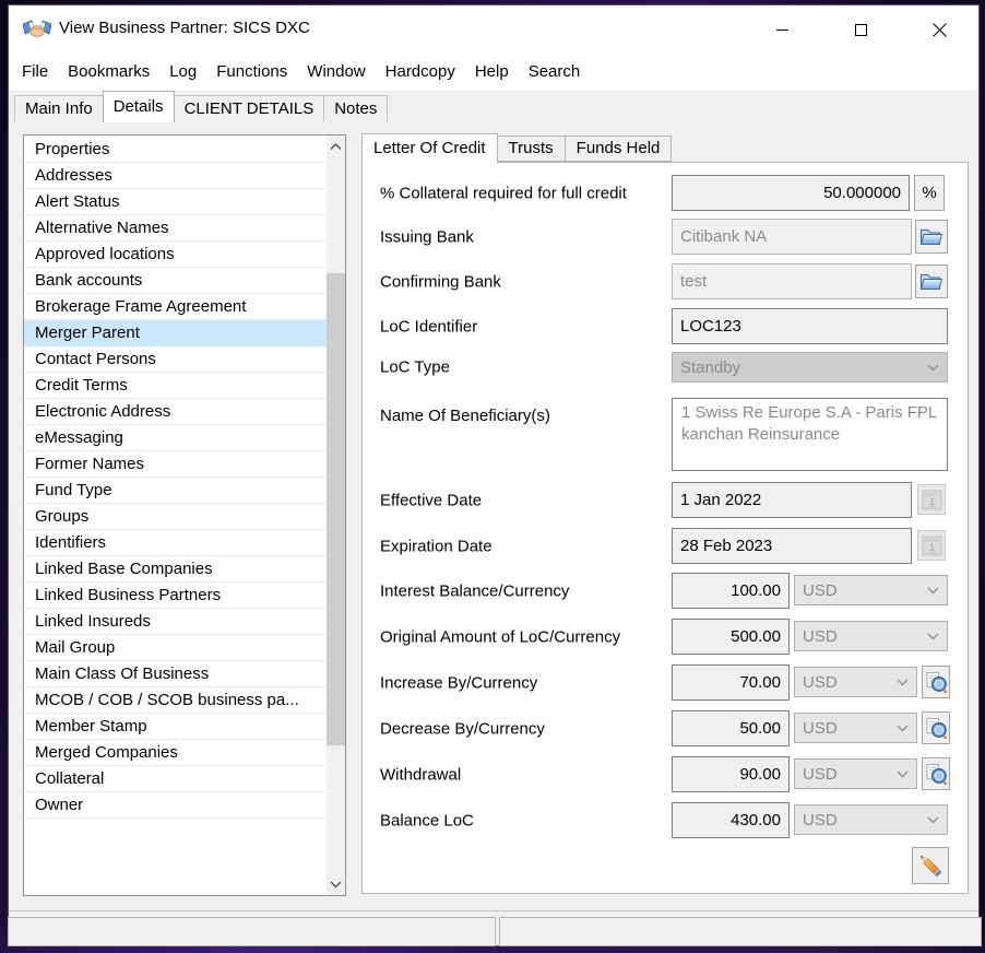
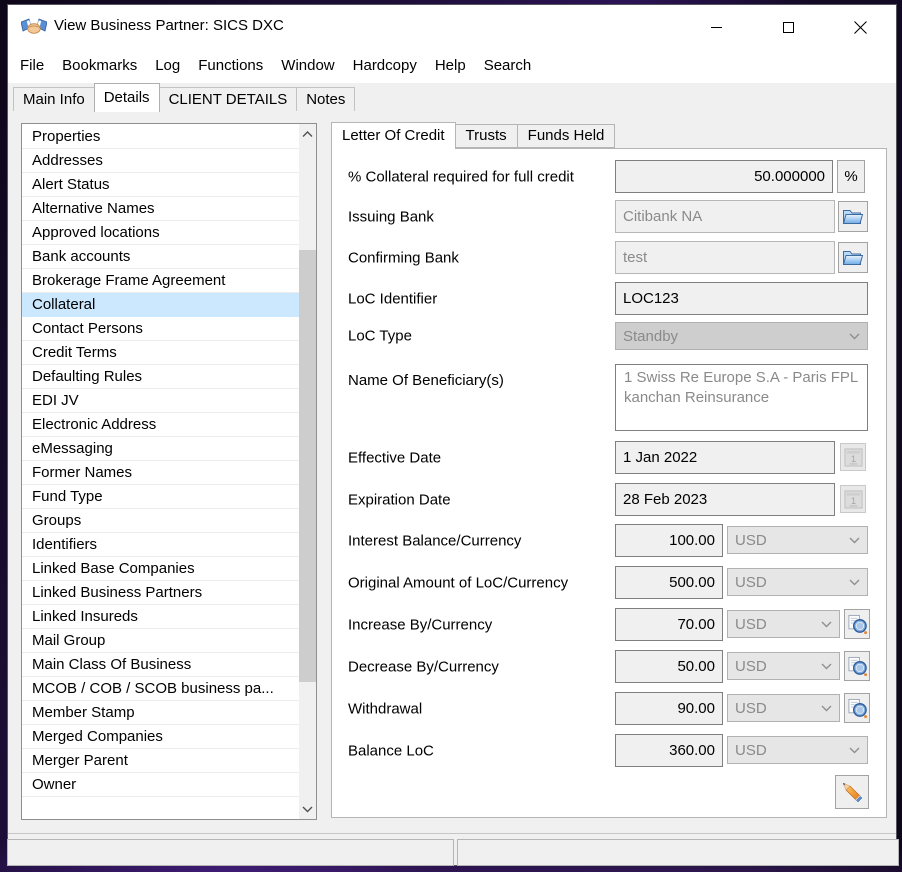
  View Business Partner: SICS DXC
  File
  Bookmarks
  Log
  Functions
  Window
  Hardcopy
  Help
  Search
  Main Info
  Details
  CLIENT DETAILS
  Notes
  Properties
  Addresses
  Alert Status
  Alternative Names
  Approved locations
  Bank accounts
  Brokerage Frame Agreement
- Merger Parent
+ Collateral
  Contact Persons
  Credit Terms
+ Defaulting Rules
+ EDI JV
  Electronic Address
  eMessaging
  Former Names
  Fund Type
  Groups
  Identifiers
  Linked Base Companies
  Linked Business Partners
  Linked Insureds
  Mail Group
  Main Class Of Business
  MCOB / COB / SCOB business pa...
  Member Stamp
  Merged Companies
- Collateral
+ Merger Parent
  Owner
  Letter Of Credit
  Trusts
  Funds Held
  % Collateral required for full credit
  50.000000
  %
  Issuing Bank
  Citibank NA
  Confirming Bank
  test
  LoC Identifier
  LOC123
  LoC Type
  Standby
  Name Of Beneficiary(s)
  1 Swiss Re Europe S.A - Paris FPL
  kanchan Reinsurance
  Effective Date
  1 Jan 2022
  1
  Expiration Date
  28 Feb 2023
  1
  Interest Balance/Currency
  100.00
  USD
  Original Amount of LoC/Currency
  500.00
  USD
  Increase By/Currency
  70.00
  USD
  Decrease By/Currency
  50.00
  USD
  Withdrawal
  90.00
  USD
  Balance LoC
- 430.00
+ 360.00
  USD
